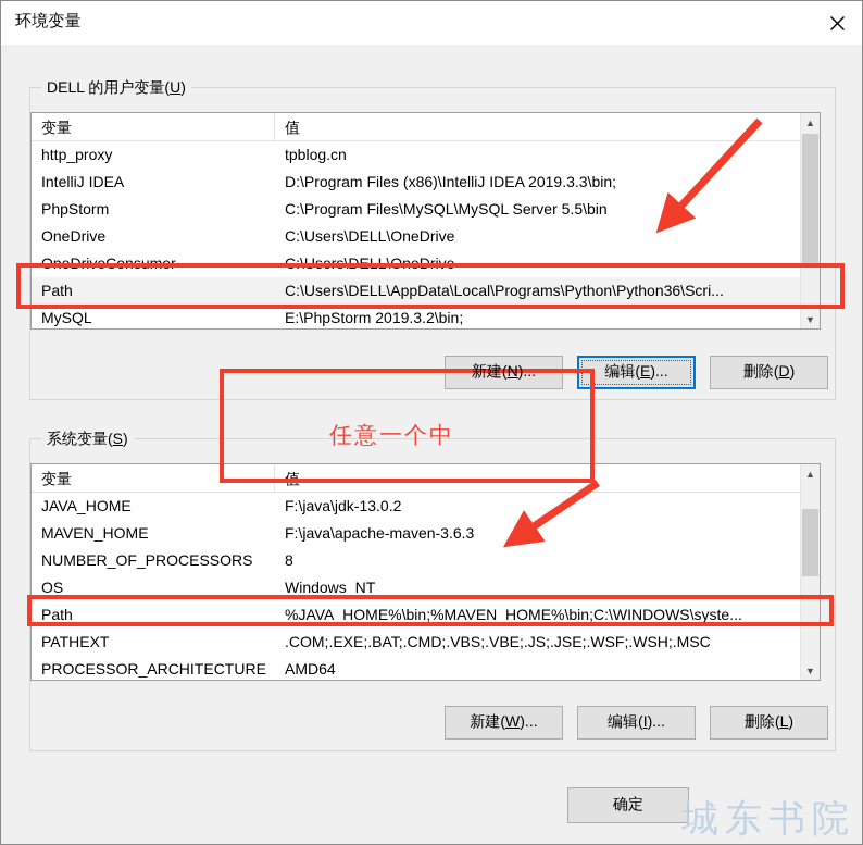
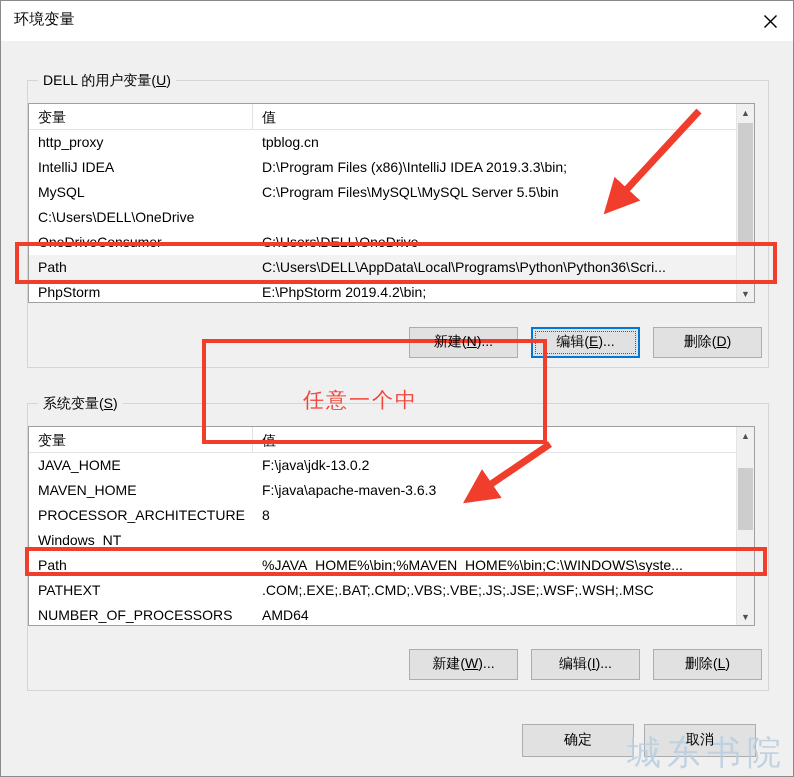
  环境变量
  DELL 的用户变量(U)
  变量
  值
  http_proxy
  tpblog.cn
  IntelliJ IDEA
  D:\Program Files (x86)\IntelliJ IDEA 2019.3.3\bin;
- PhpStorm
+ MySQL
  C:\Program Files\MySQL\MySQL Server 5.5\bin
- OneDrive
  C:\Users\DELL\OneDrive
  OneDriveConsumer
  C:\Users\DELL\OneDrive
  Path
  C:\Users\DELL\AppData\Local\Programs\Python\Python36\Scri...
- MySQL
+ PhpStorm
- E:\PhpStorm 2019.3.2\bin;
+ E:\PhpStorm 2019.4.2\bin;
  ▲
  ▼
  新建(N)...
  编辑(E)...
  删除(D)
  系统变量(S)
  变量
  值
  JAVA_HOME
  F:\java\jdk-13.0.2
  MAVEN_HOME
  F:\java\apache-maven-3.6.3
- NUMBER_OF_PROCESSORS
+ PROCESSOR_ARCHITECTURE
  8
- OS
  Windows_NT
  Path
  %JAVA_HOME%\bin;%MAVEN_HOME%\bin;C:\WINDOWS\syste...
  PATHEXT
  .COM;.EXE;.BAT;.CMD;.VBS;.VBE;.JS;.JSE;.WSF;.WSH;.MSC
- PROCESSOR_ARCHITECTURE
+ NUMBER_OF_PROCESSORS
  AMD64
  ▲
  ▼
  新建(W)...
  编辑(I)...
  删除(L)
  确定
+ 取消
  城东书院
  任意一个中
